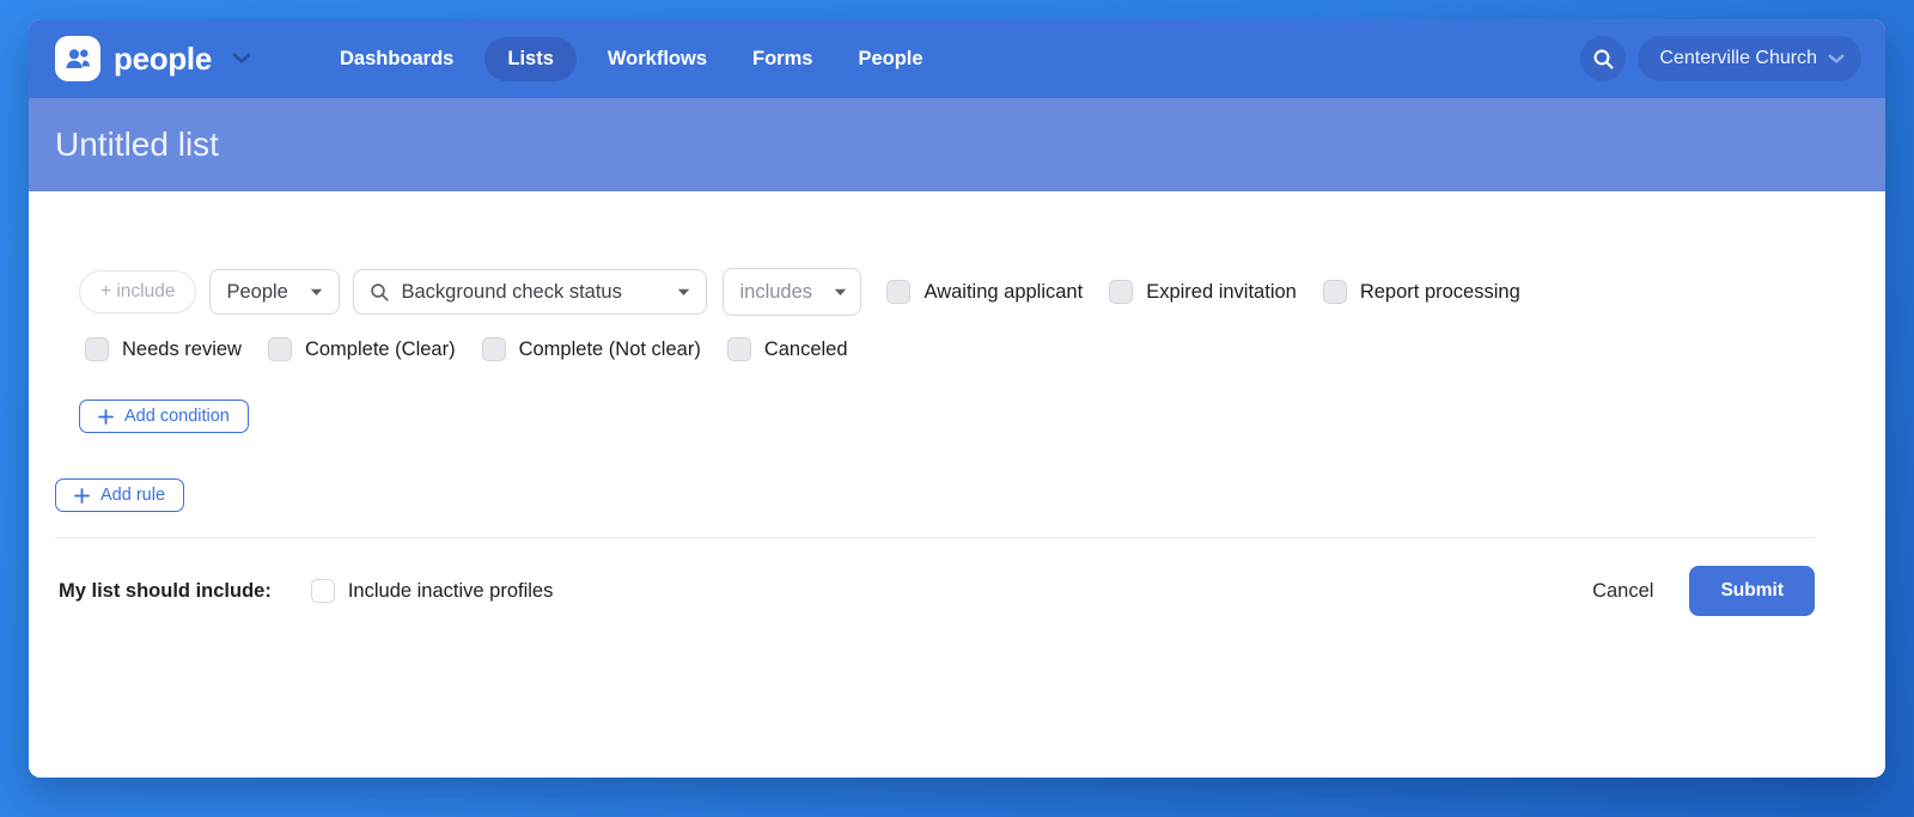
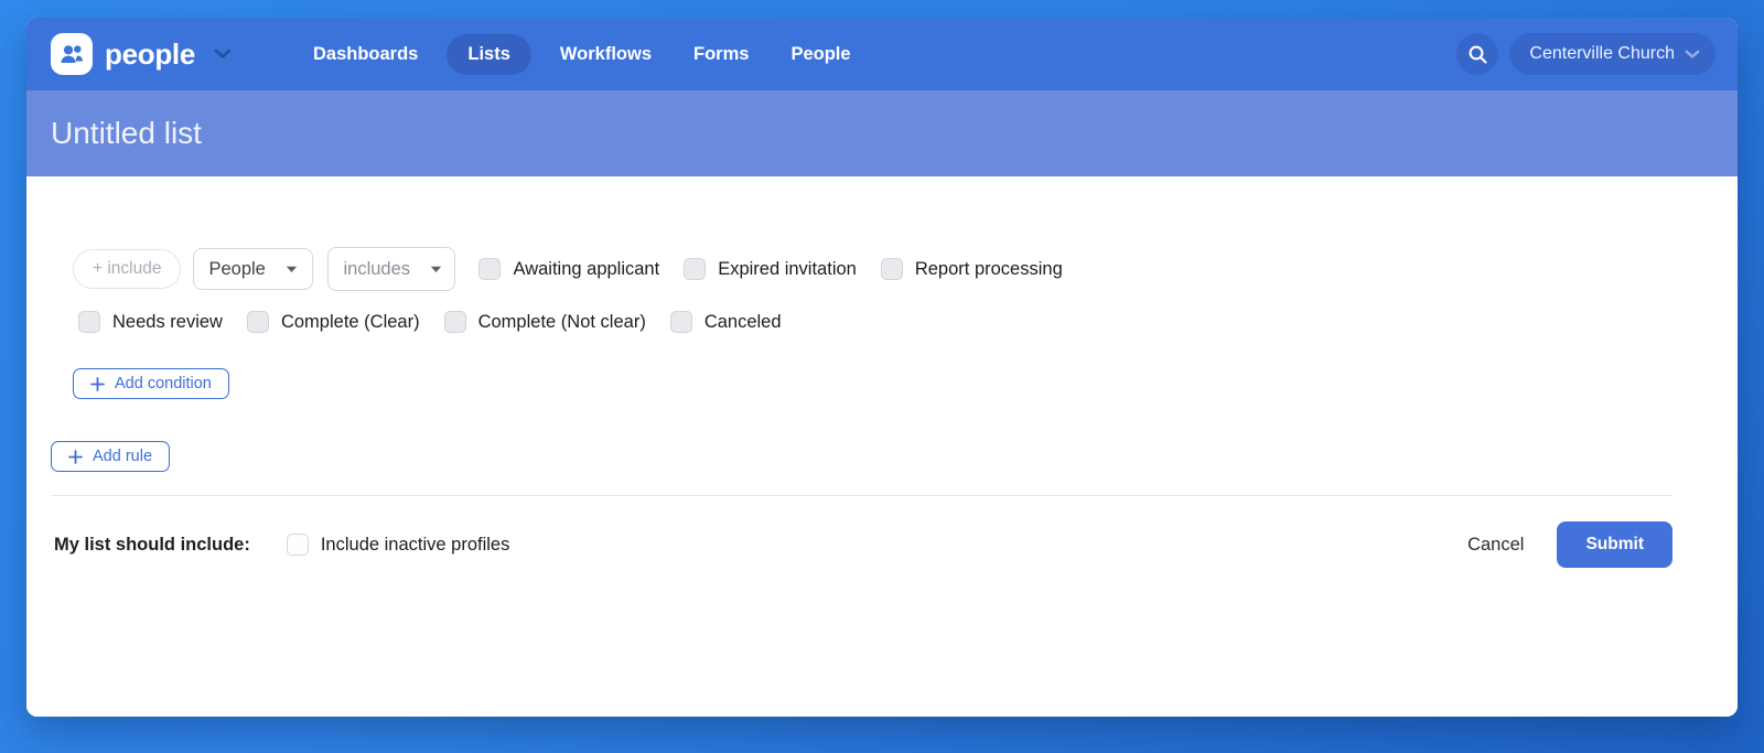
  people
  Dashboards
  Lists
  Workflows
  Forms
  People
  Centerville Church
  Untitled list
  + include
  People
- Background check status
  includes
  Awaiting applicant
  Expired invitation
  Report processing
  Needs review
  Complete (Clear)
  Complete (Not clear)
  Canceled
  Add condition
  Add rule
  My list should include:
  Include inactive profiles
  Cancel
  Submit
